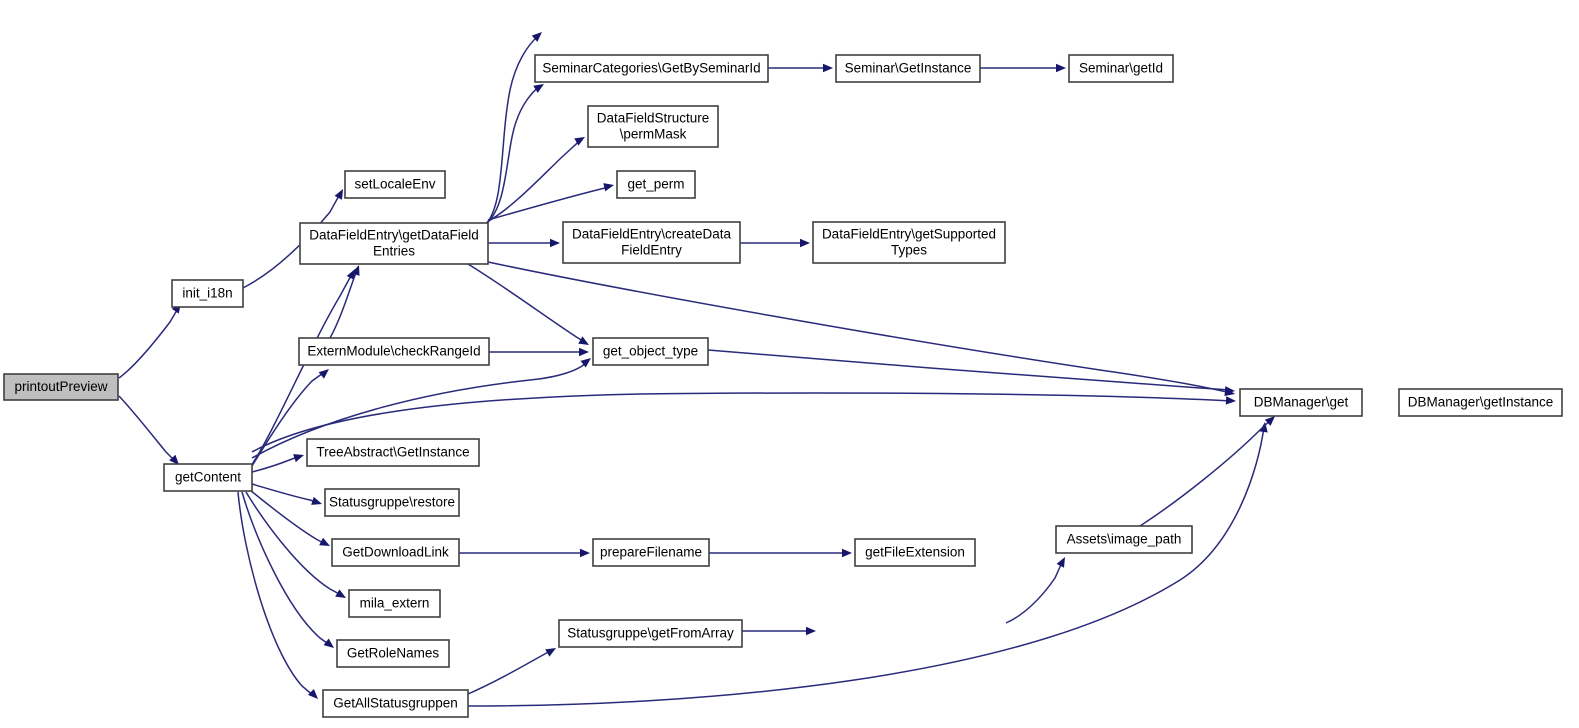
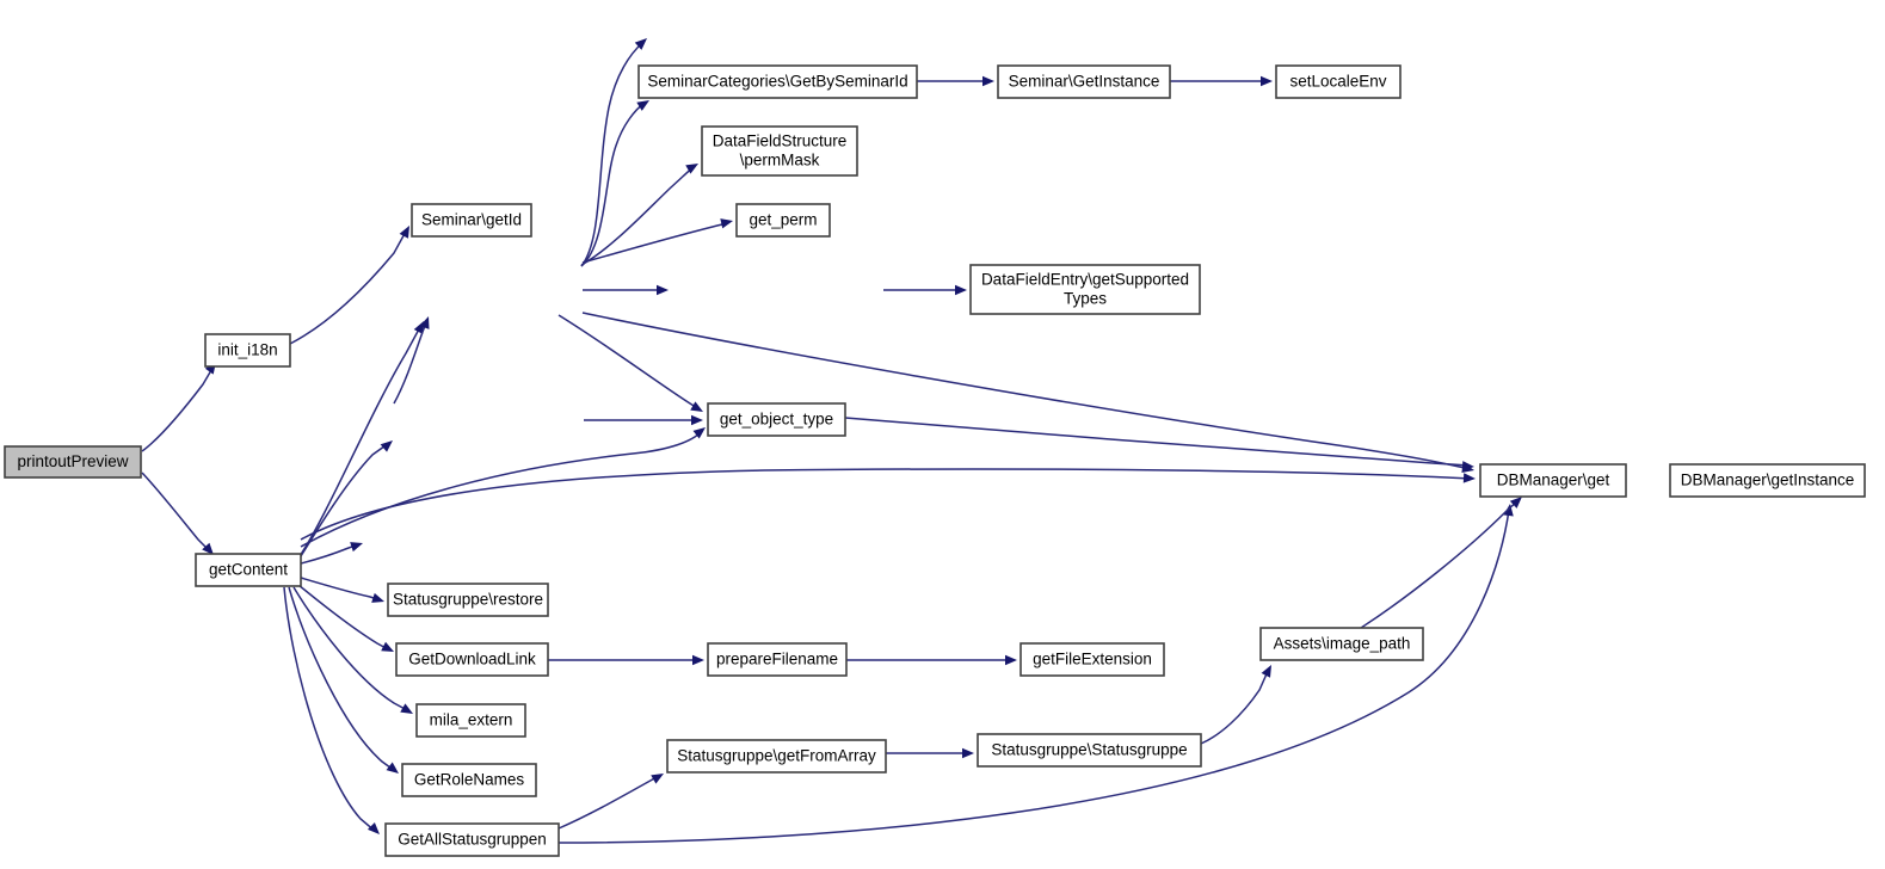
  printoutPreview
  init_i18n
  getContent
- setLocaleEnv
+ Seminar\getId
- DataFieldEntry\getDataField Entries
- ExternModule\checkRangeId
- TreeAbstract\GetInstance
  Statusgruppe\restore
  GetDownloadLink
  mila_extern
  GetRoleNames
  GetAllStatusgruppen
  SeminarCategories\GetBySeminarId
  DataFieldStructure \permMask
  get_perm
- DataFieldEntry\createData FieldEntry
  get_object_type
  prepareFilename
  Statusgruppe\getFromArray
  Seminar\GetInstance
  DataFieldEntry\getSupported Types
  getFileExtension
+ Statusgruppe\Statusgruppe
  Assets\image_path
- Seminar\getId
+ setLocaleEnv
  DBManager\get
  DBManager\getInstance
